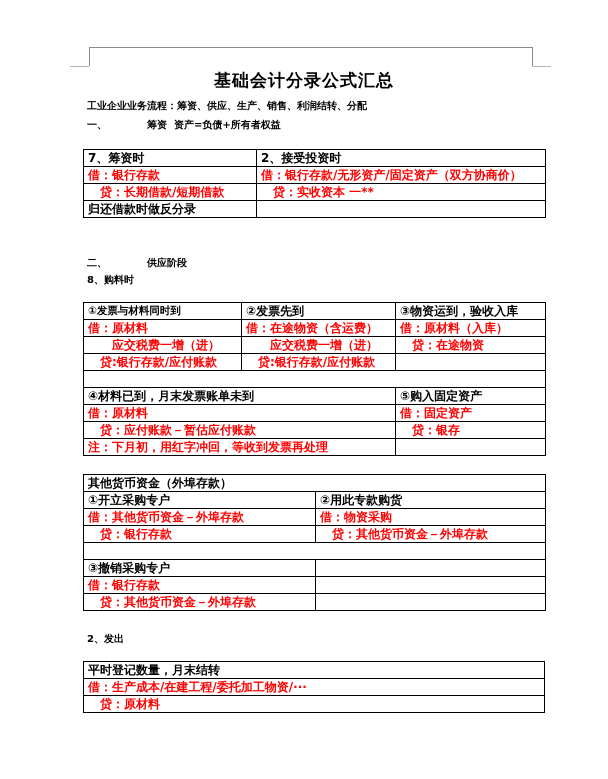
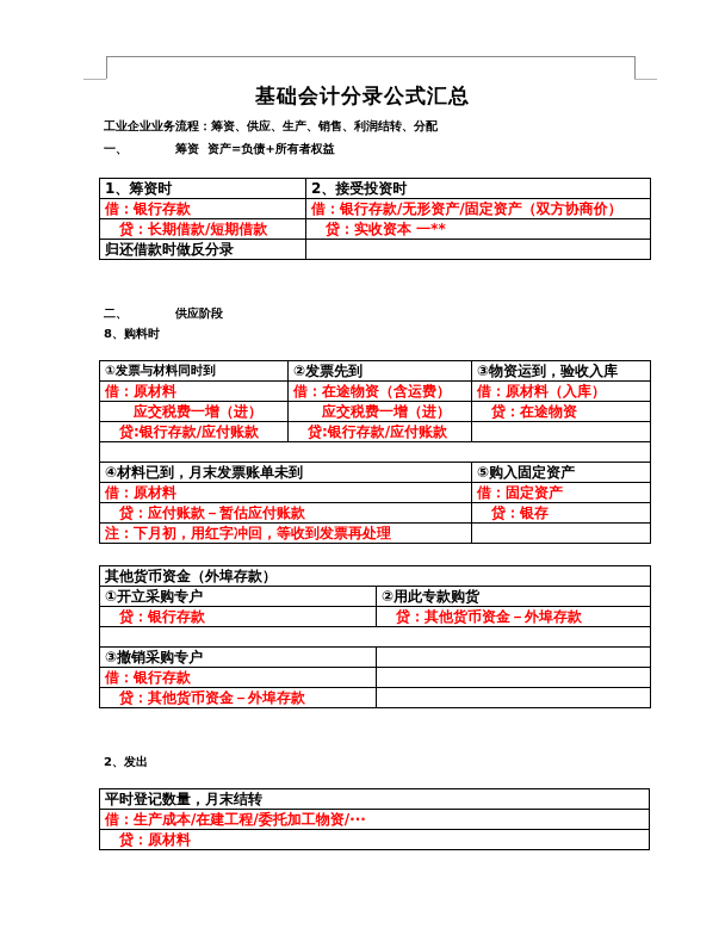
  基础会计分录公式汇总
  工业企业业务流程：筹资、供应、生产、销售、利润结转、分配
  一、 筹资 资产=负债+所有者权益
- 7、筹资时	2、接受投资时
+ 1、筹资时	2、接受投资时
  借：银行存款	借：银行存款/无形资产/固定资产（双方协商价）
  贷：长期借款/短期借款	贷：实收资本 一**
  归还借款时做反分录
  二、 供应阶段
  8、购料时
  ①发票与材料同时到	②发票先到	③物资运到，验收入库
  借：原材料	借：在途物资（含运费）	借：原材料（入库）
  应交税费一增（进）	应交税费一增（进）	贷：在途物资
  贷:银行存款/应付账款	贷:银行存款/应付账款
  ④材料已到，月末发票账单未到	⑤购入固定资产
  借：原材料	借：固定资产
  贷：应付账款－暂估应付账款	贷：银存
  注：下月初，用红字冲回，等收到发票再处理
  其他货币资金（外埠存款）
  ①开立采购专户	②用此专款购货
- 借：其他货币资金－外埠存款	借：物资采购
  贷：银行存款	贷：其他货币资金－外埠存款
  ③撤销采购专户
  借：银行存款
  贷：其他货币资金－外埠存款
  2、发出
  平时登记数量，月末结转
  借：生产成本/在建工程/委托加工物资/···
  贷：原材料
